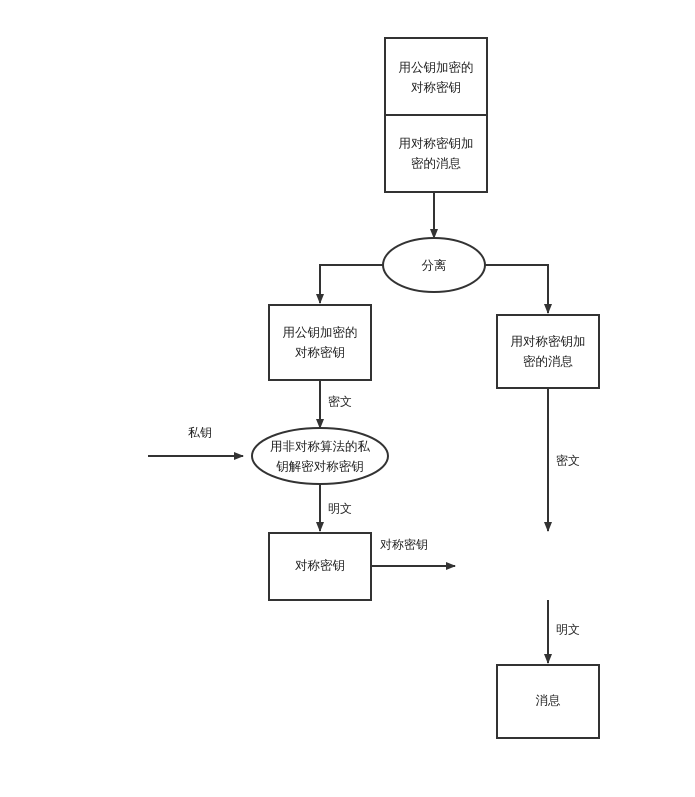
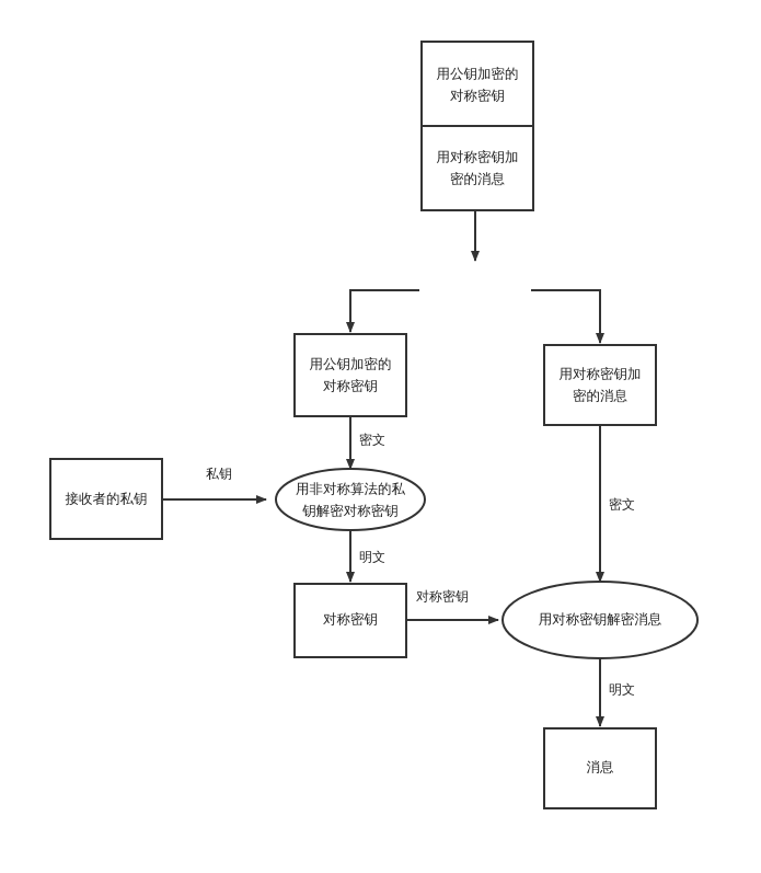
  私钥
  密文
  明文
  对称密钥
  密文
  明文
  用公钥加密的
  对称密钥
  用对称密钥加
  密的消息
- 分离
  用公钥加密的
  对称密钥
  用对称密钥加
  密的消息
+ 接收者的私钥
  用非对称算法的私
  钥解密对称密钥
  对称密钥
+ 用对称密钥解密消息
  消息
